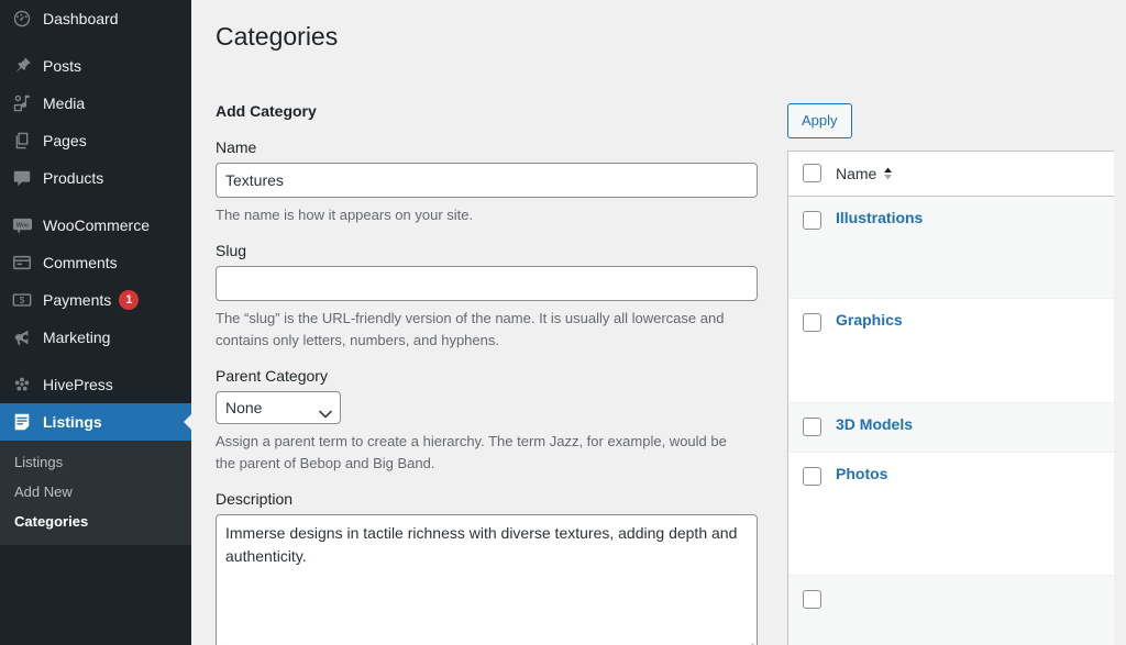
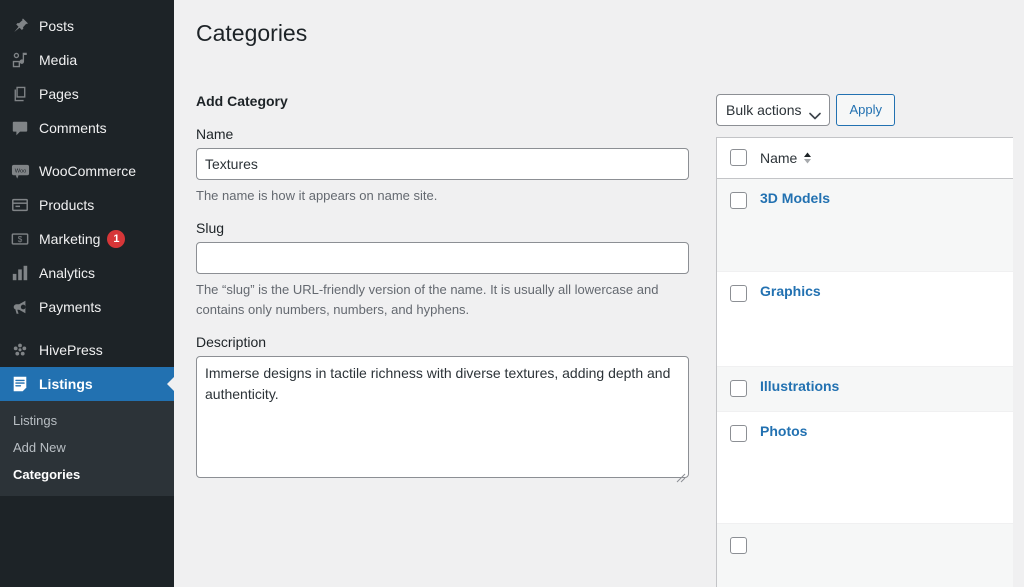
- Dashboard
  Posts
  Media
  Pages
- Products
+ Comments
  WooCommerce
- Comments
+ Products
  $
- Payments
+ Marketing
  1
+ Analytics
- Marketing
+ Payments
  HivePress
  Listings
  Listings
  Add New
  Categories
  Categories
  Add Category
  Name
  Textures
- The name is how it appears on your site.
+ The name is how it appears on name site.
  Slug
- The “slug” is the URL-friendly version of the name. It is usually all lowercase and contains only letters, numbers, and hyphens.
+ The “slug” is the URL-friendly version of the name. It is usually all lowercase and contains only numbers, numbers, and hyphens.
- Parent Category
- None
- Assign a parent term to create a hierarchy. The term Jazz, for example, would be the parent of Bebop and Big Band.
  Description
+ Bulk actions
  Apply
  Name
- Illustrations
+ 3D Models
  Graphics
- 3D Models
+ Illustrations
  Photos
